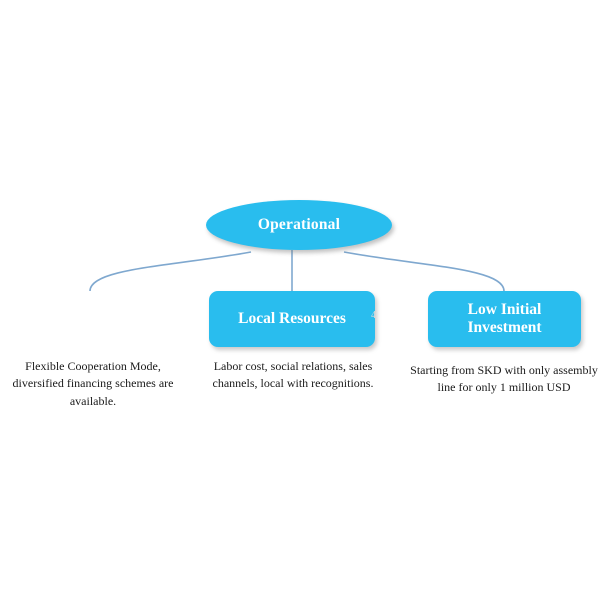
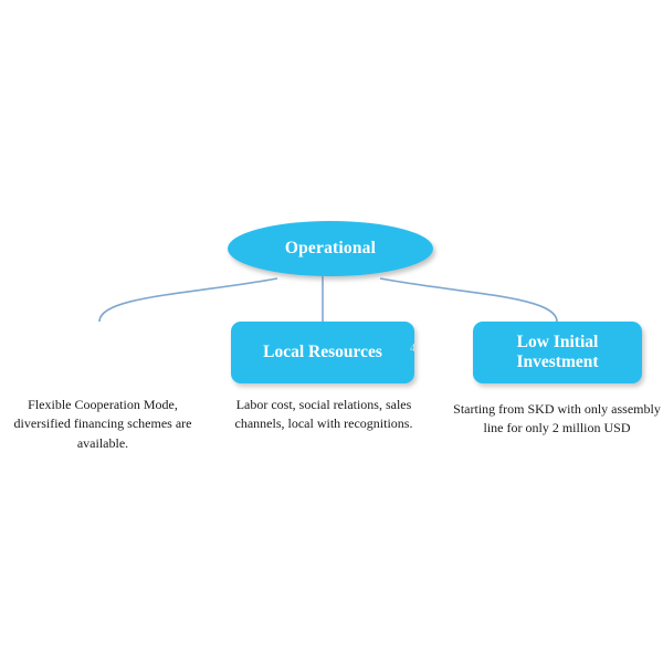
  Operational
  Local Resources
  Low Initial Investment
  Flexible Cooperation Mode, diversified financing schemes are available.
  Labor cost, social relations, sales channels, local with recognitions.
- Starting from SKD with only assembly line for only 1 million USD
+ Starting from SKD with only assembly line for only 2 million USD
  4
